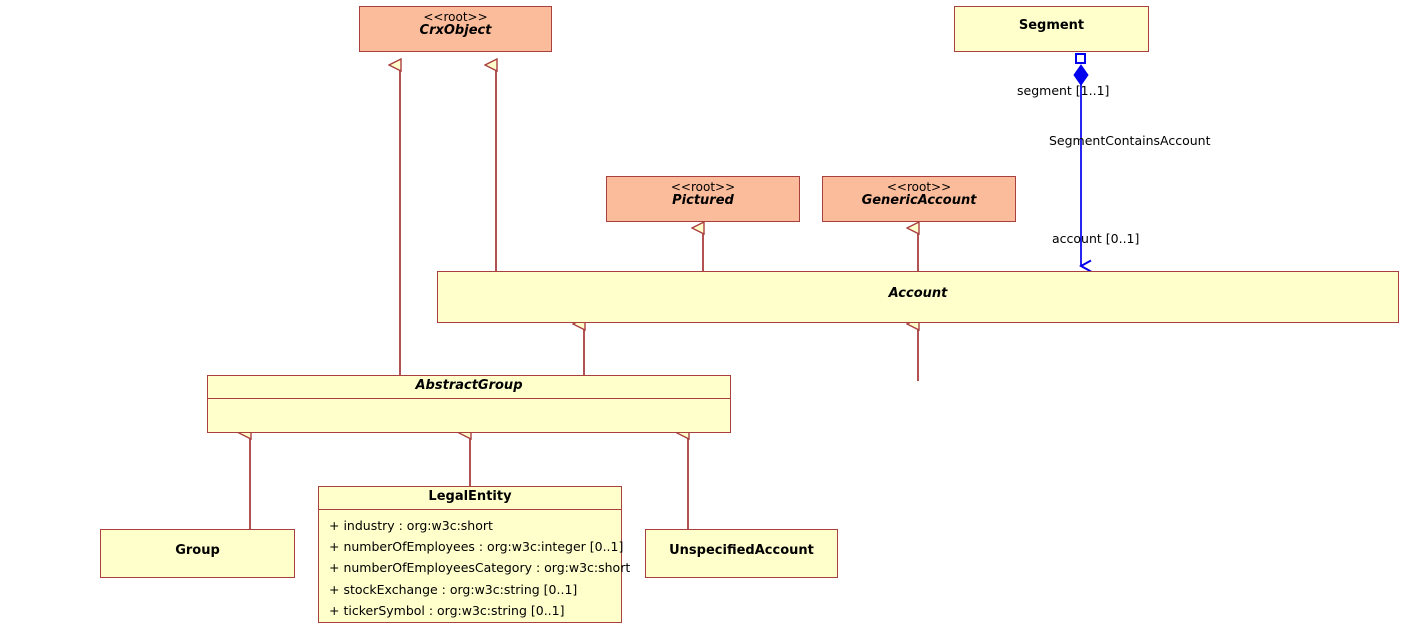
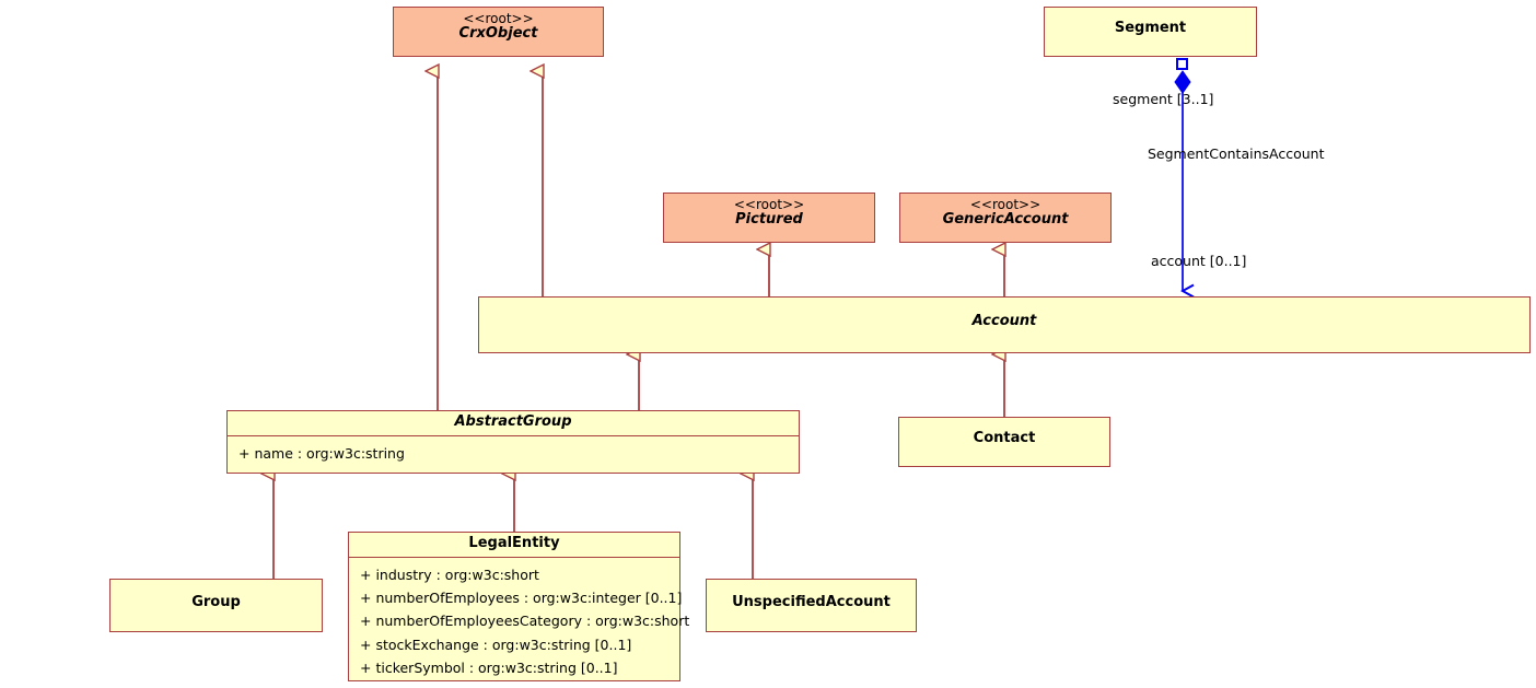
  <<root>>
  CrxObject
  Segment
  <<root>>
  Pictured
  <<root>>
  GenericAccount
  Account
  AbstractGroup
+ + name : org:w3c:string
+ Contact
  Group
  LegalEntity
  + industry : org:w3c:short
  + numberOfEmployees : org:w3c:integer [0..1]
  + numberOfEmployeesCategory : org:w3c:short
  + stockExchange : org:w3c:string [0..1]
  + tickerSymbol : org:w3c:string [0..1]
  UnspecifiedAccount
- segment [1..1]
+ segment [3..1]
  SegmentContainsAccount
  account [0..1]
